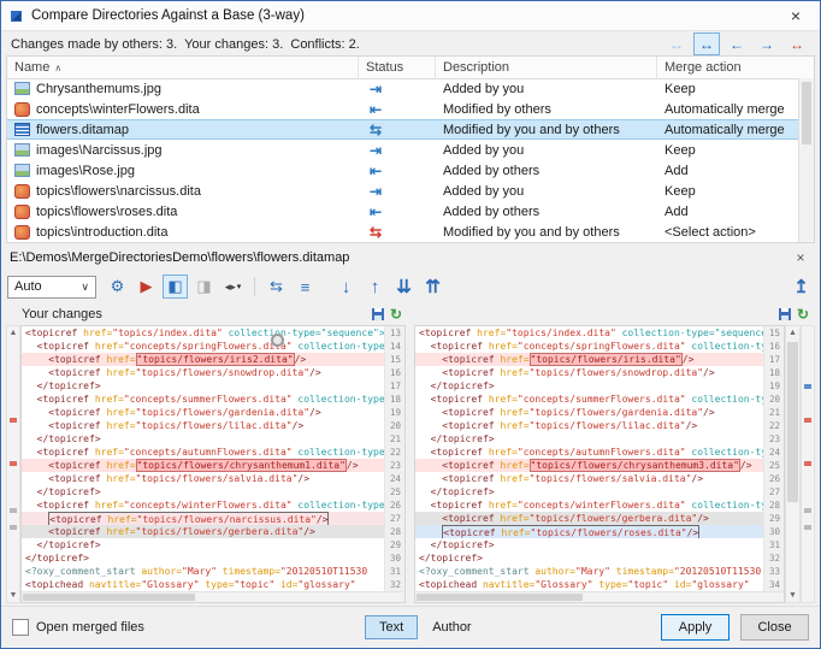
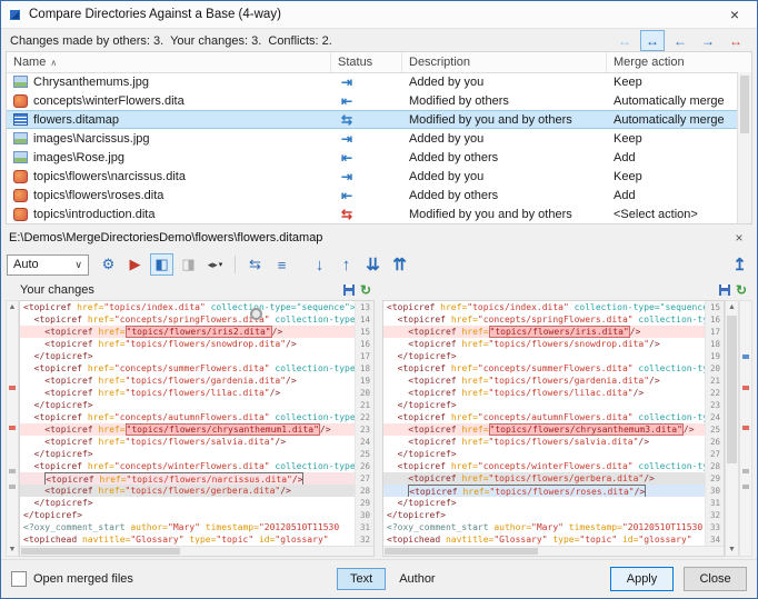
- Compare Directories Against a Base (3-way)
+ Compare Directories Against a Base (4-way)
  ×
  Changes made by others: 3. Your changes: 3. Conflicts: 2.
  ↔
  ↔
  ←
  →
  ↔
  Name
  ∧
  Status
  Description
  Merge action
  Chrysanthemums.jpg
  ⇥
  Added by you
  Keep
  concepts\winterFlowers.dita
  ⇤
  Modified by others
  Automatically merge
  flowers.ditamap
  ⇆
  Modified by you and by others
  Automatically merge
  images\Narcissus.jpg
  ⇥
  Added by you
  Keep
  images\Rose.jpg
  ⇤
  Added by others
  Add
  topics\flowers\narcissus.dita
  ⇥
  Added by you
  Keep
  topics\flowers\roses.dita
  ⇤
  Added by others
  Add
  topics\introduction.dita
  ⇆
  Modified by you and by others
  <Select action>
  E:\Demos\MergeDirectoriesDemo\flowers\flowers.ditamap
  ×
  Auto
  ∨
  ⚙
  ▶
  ◧
  ◨
  ◂▸
  ⇆
  ≡
  ↓
  ↑
  ⇊
  ⇈
  ↥
  Your changes
  ↻
  ↻
  <topicref href="topics/index.dita" collectin-type="sequence">
  13
  <topicref href="concepts/springFlowers.dia" collection-type
  14
  <topicref href="topics/flowers/iris2.dita"/>
  15
  <topicref href="topics/flowers/snowdrop.dita"/>
  16
  </topicref>
  17
  <topicref href="concepts/summerFlowers.dita" collection-type
  18
  <topicref href="topics/flowers/gardenia.dita"/>
  19
  <topicref href="topics/flowers/lilac.dita"/>
  20
  </topicref>
  21
  <topicref href="concepts/autumnFlowers.dita" collection-type
  22
  <topicref href="topics/flowers/chrysanthemum1.dita"/>
  23
  <topicref href="topics/flowers/salvia.dita"/>
  24
  </topicref>
  25
  <topicref href="concepts/winterFlowers.dita" collection-type
  26
  <topicref href="topics/flowers/narcissus.dita"/>
  27
  <topicref href="topics/flowers/gerbera.dita"/>
  28
  </topicref>
  29
  </topicref>
  30
  <?oxy_comment_start author="Mary" timestamp="20120510T11530
  31
  <topichead navtitle="Glossary" type="topic" id="glossary"
  32
  <topicref href="topics/index.dita" collection-type="sequenc
  15
  <topicref href="concepts/springFlowers.dita" collection-t
  16
  <topicref href="topics/flowers/iris.dita"/>
  17
  <topicref href="topics/flowers/snowdrop.dita"/>
  18
  </topicref>
  19
  <topicref href="concepts/summerFlowers.dita" collection-t
  20
  <topicref href="topics/flowers/gardenia.dita"/>
  21
  <topicref href="topics/flowers/lilac.dita"/>
  22
  </topicref>
  23
  <topicref href="concepts/autumnFlowers.dita" collection-t
  24
  <topicref href="topics/flowers/chrysanthemum3.dita"/>
  25
  <topicref href="topics/flowers/salvia.dita"/>
  26
  </topicref>
  27
  <topicref href="concepts/winterFlowers.dita" collection-t
  28
  <topicref href="topics/flowers/gerbera.dita"/>
  29
  <topicref href="topics/flowers/roses.dita"/>
  30
  </topicref>
  31
  </topicref>
  32
  <?oxy_comment_start author="Mary" timestamp="20120510T11530
  33
  <topichead navtitle="Glossary" type="topic" id="glossary"
  34
  Open merged files
  Text
  Author
  Apply
  Close
